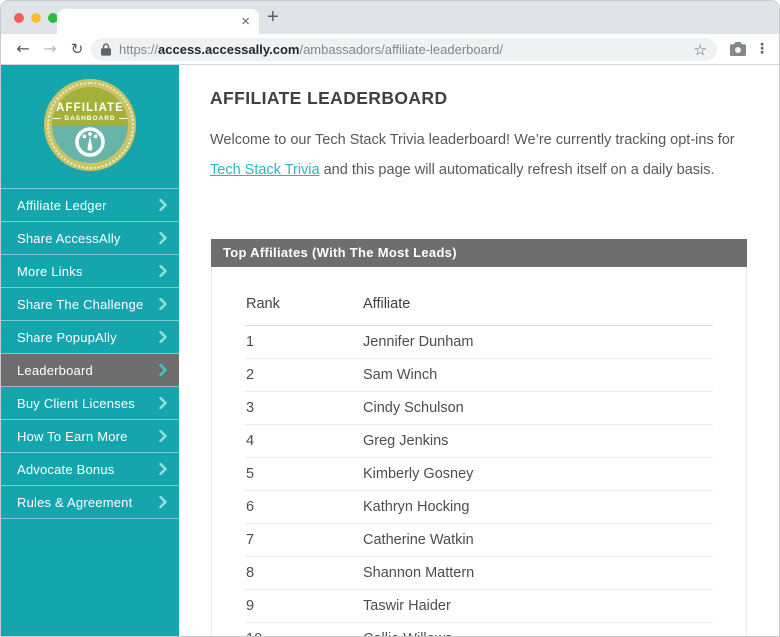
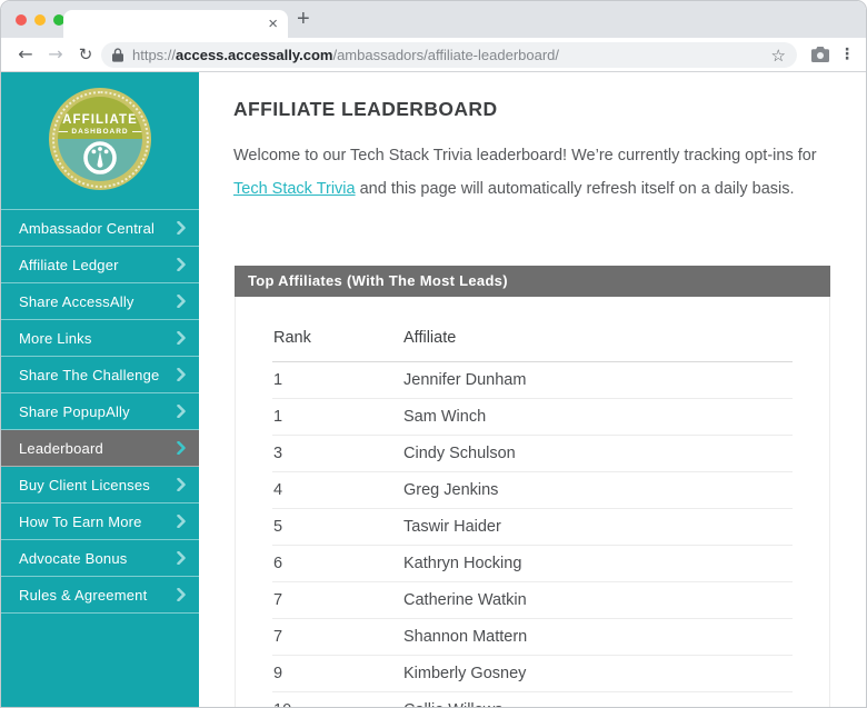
  ×
  +
  ←
  →
  ↻
  https://access.accessally.com/ambassadors/affiliate-leaderboard/
  ☆
  ⋮
  AFFILIATE
+ Ambassador Central
  Affiliate Ledger
  Share AccessAlly
  More Links
  Share The Challenge
  Share PopupAlly
  Leaderboard
  Buy Client Licenses
  How To Earn More
  Advocate Bonus
  Rules & Agreement
  AFFILIATE LEADERBOARD
  Welcome to our Tech Stack Trivia leaderboard! We’re currently tracking opt-ins for
  Tech Stack Trivia and this page will automatically refresh itself on a daily basis.
  Top Affiliates (With The Most Leads)
  Rank	Affiliate
  1	Jennifer Dunham
- 2	Sam Winch
+ 1	Sam Winch
  3	Cindy Schulson
  4	Greg Jenkins
- 5	Kimberly Gosney
+ 5	Taswir Haider
  6	Kathryn Hocking
  7	Catherine Watkin
- 8	Shannon Mattern
+ 7	Shannon Mattern
- 9	Taswir Haider
+ 9	Kimberly Gosney
